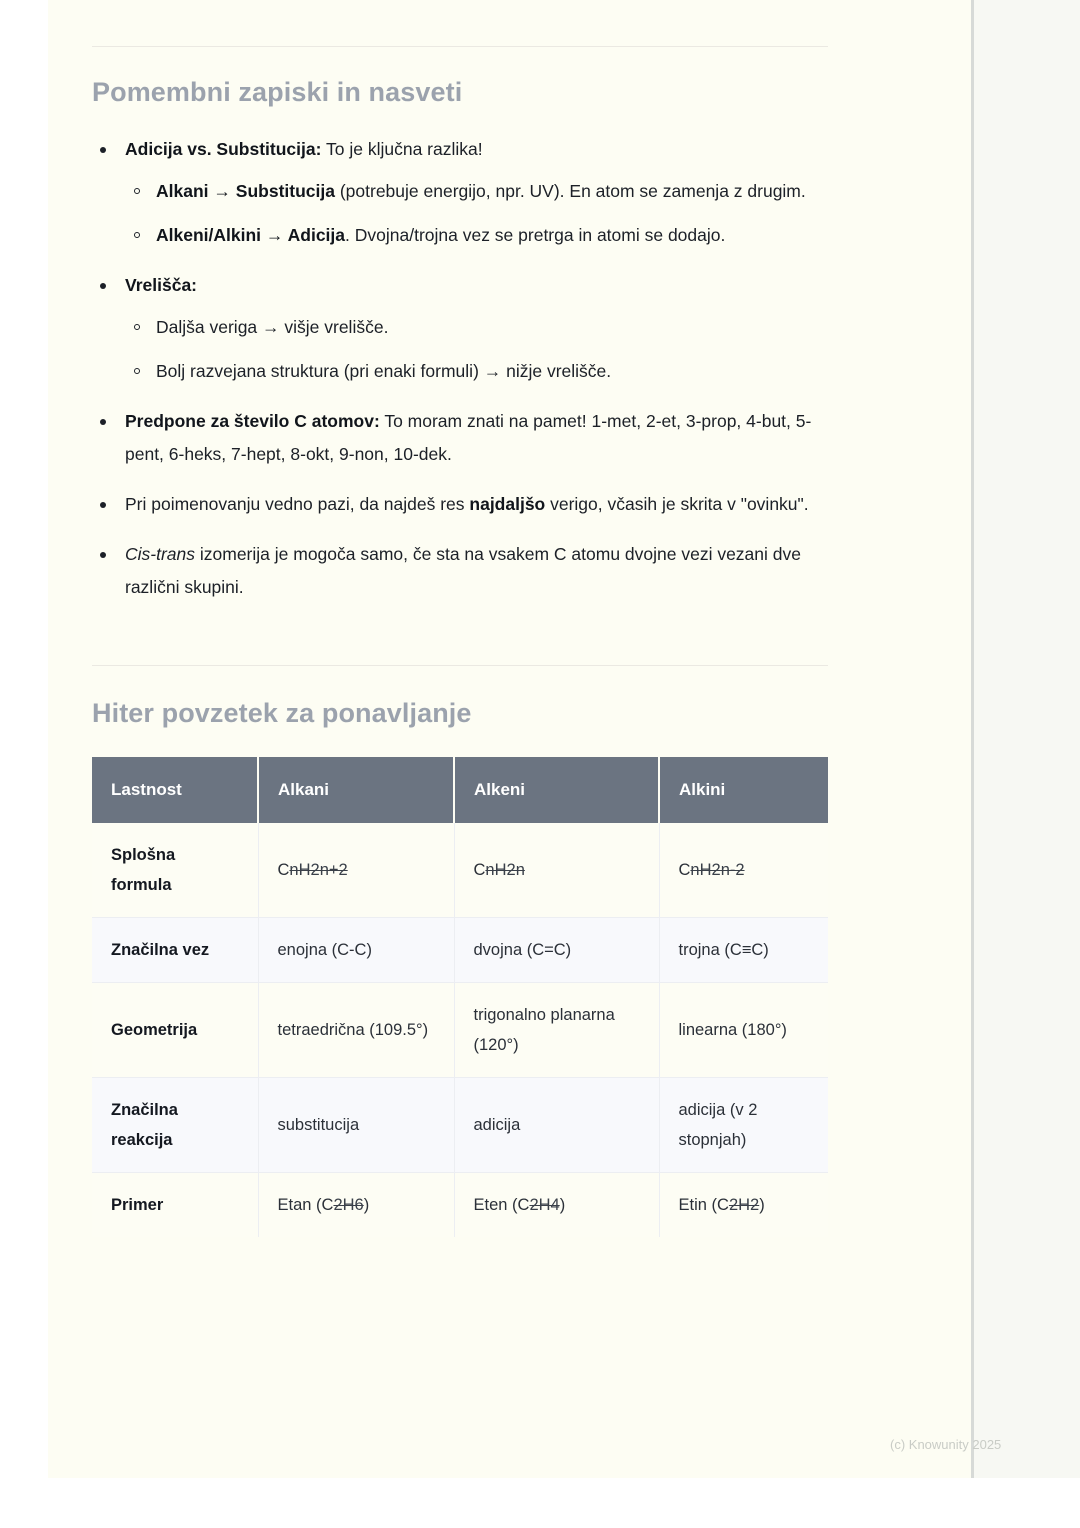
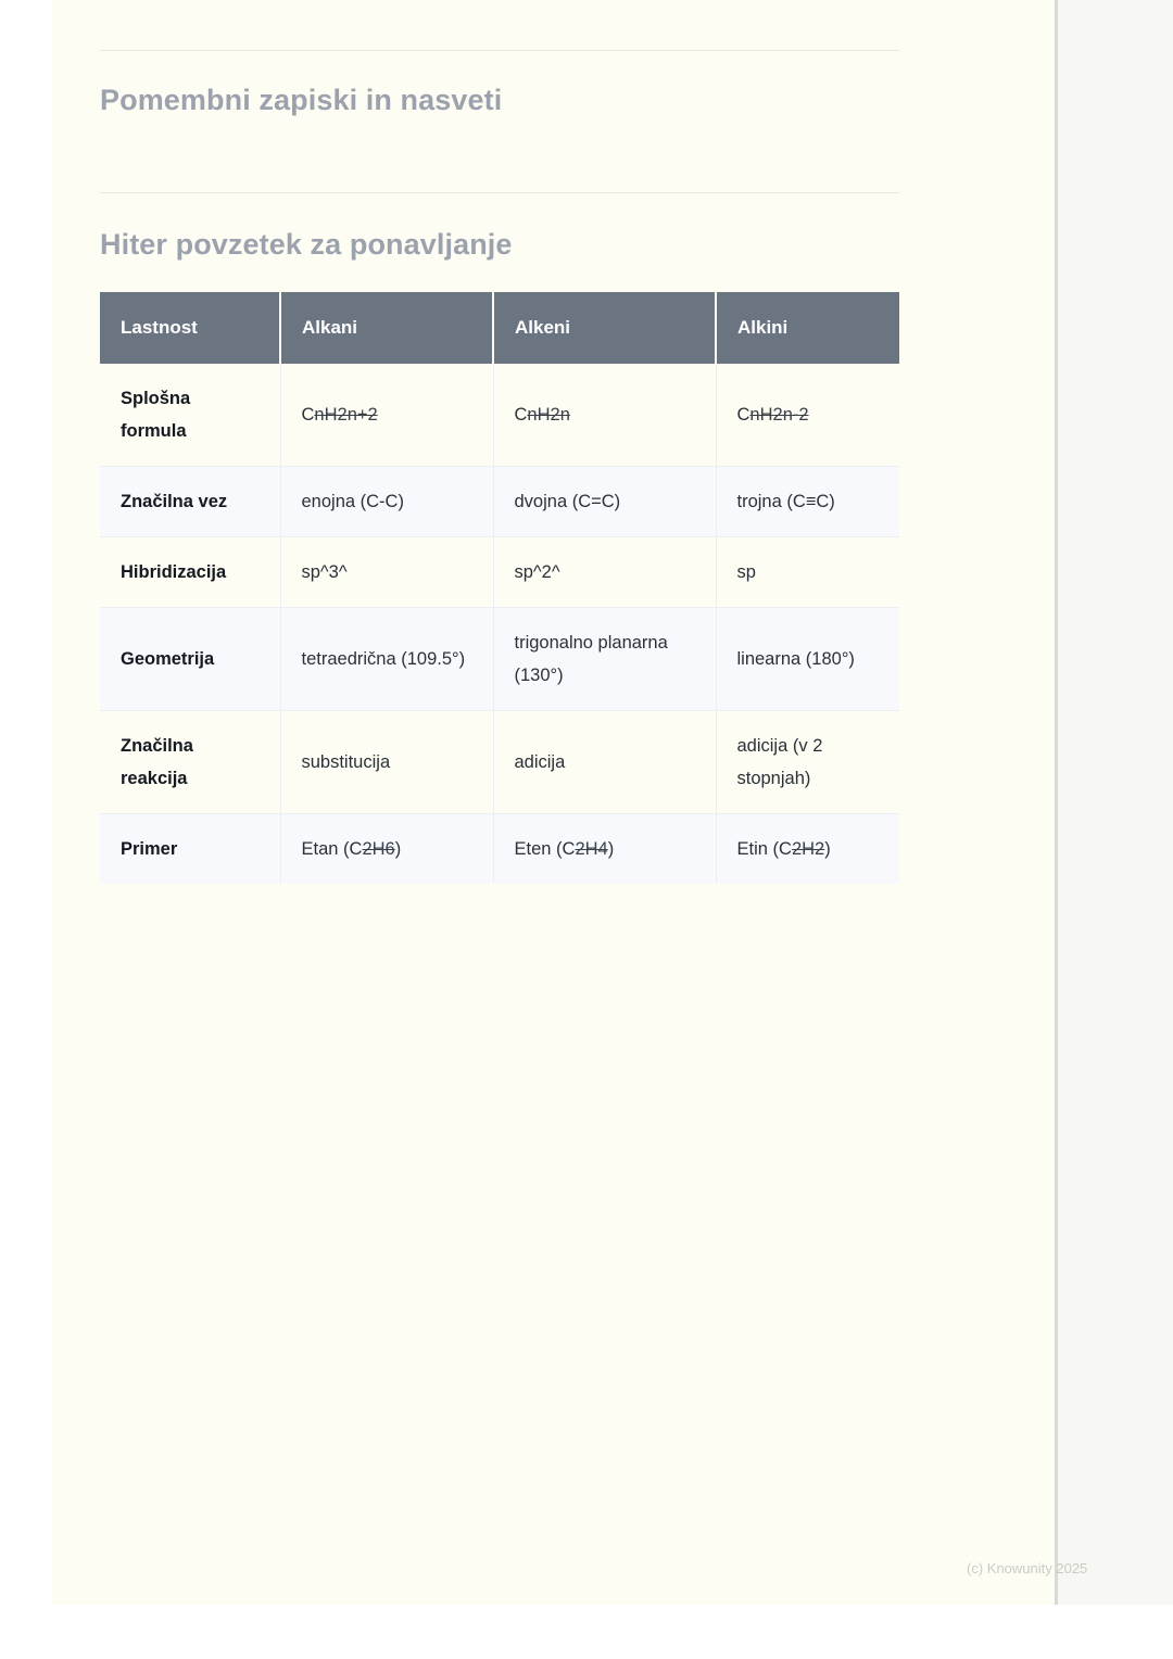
  Pomembni zapiski in nasveti
- Adicija vs. Substitucija: To je ključna razlika!
- Alkani → Substitucija (potrebuje energijo, npr. UV). En atom se zamenja z drugim.
- Alkeni/Alkini → Adicija. Dvojna/trojna vez se pretrga in atomi se dodajo.
- Vrelišča:
- Daljša veriga → višje vrelišče.
- Bolj razvejana struktura (pri enaki formuli) → nižje vrelišče.
- Predpone za število C atomov: To moram znati na pamet! 1-met, 2-et, 3-prop, 4-but, 5-pent, 6-heks, 7-hept, 8-okt, 9-non, 10-dek.
- Pri poimenovanju vedno pazi, da najdeš res najdaljšo verigo, včasih je skrita v "ovinku".
- Cis-trans izomerija je mogoča samo, če sta na vsakem C atomu dvojne vezi vezani dve različni skupini.
  Hiter povzetek za ponavljanje
  Lastnost	Alkani	Alkeni	Alkini
  Splošna formula	CnH2n+2	CnH2n	CnH2n-2
  Značilna vez	enojna (C-C)	dvojna (C=C)	trojna (C≡C)
+ Hibridizacija	sp^3^	sp^2^	sp
- Geometrija	tetraedrična (109.5°)	trigonalno planarna (120°)	linearna (180°)
+ Geometrija	tetraedrična (109.5°)	trigonalno planarna (130°)	linearna (180°)
  Značilna reakcija	substitucija	adicija	adicija (v 2 stopnjah)
  Primer	Etan (C2H6)	Eten (C2H4)	Etin (C2H2)
  (c) Knowunity 2025
